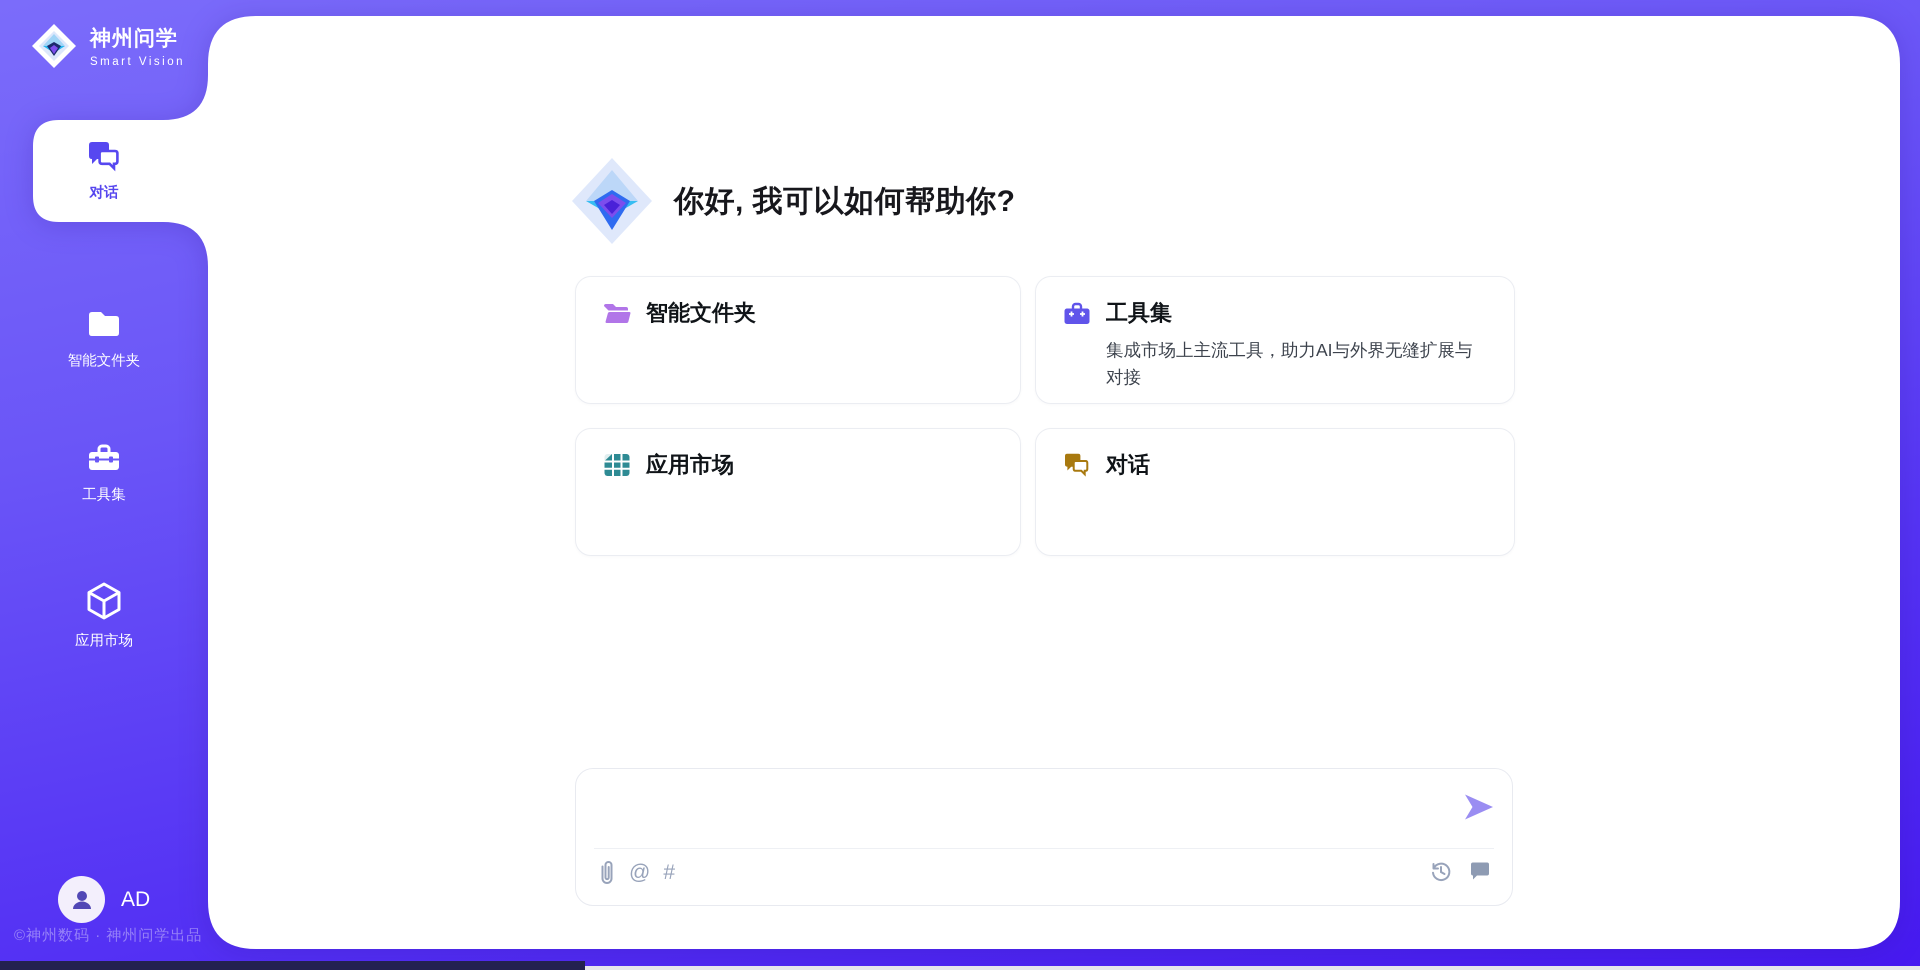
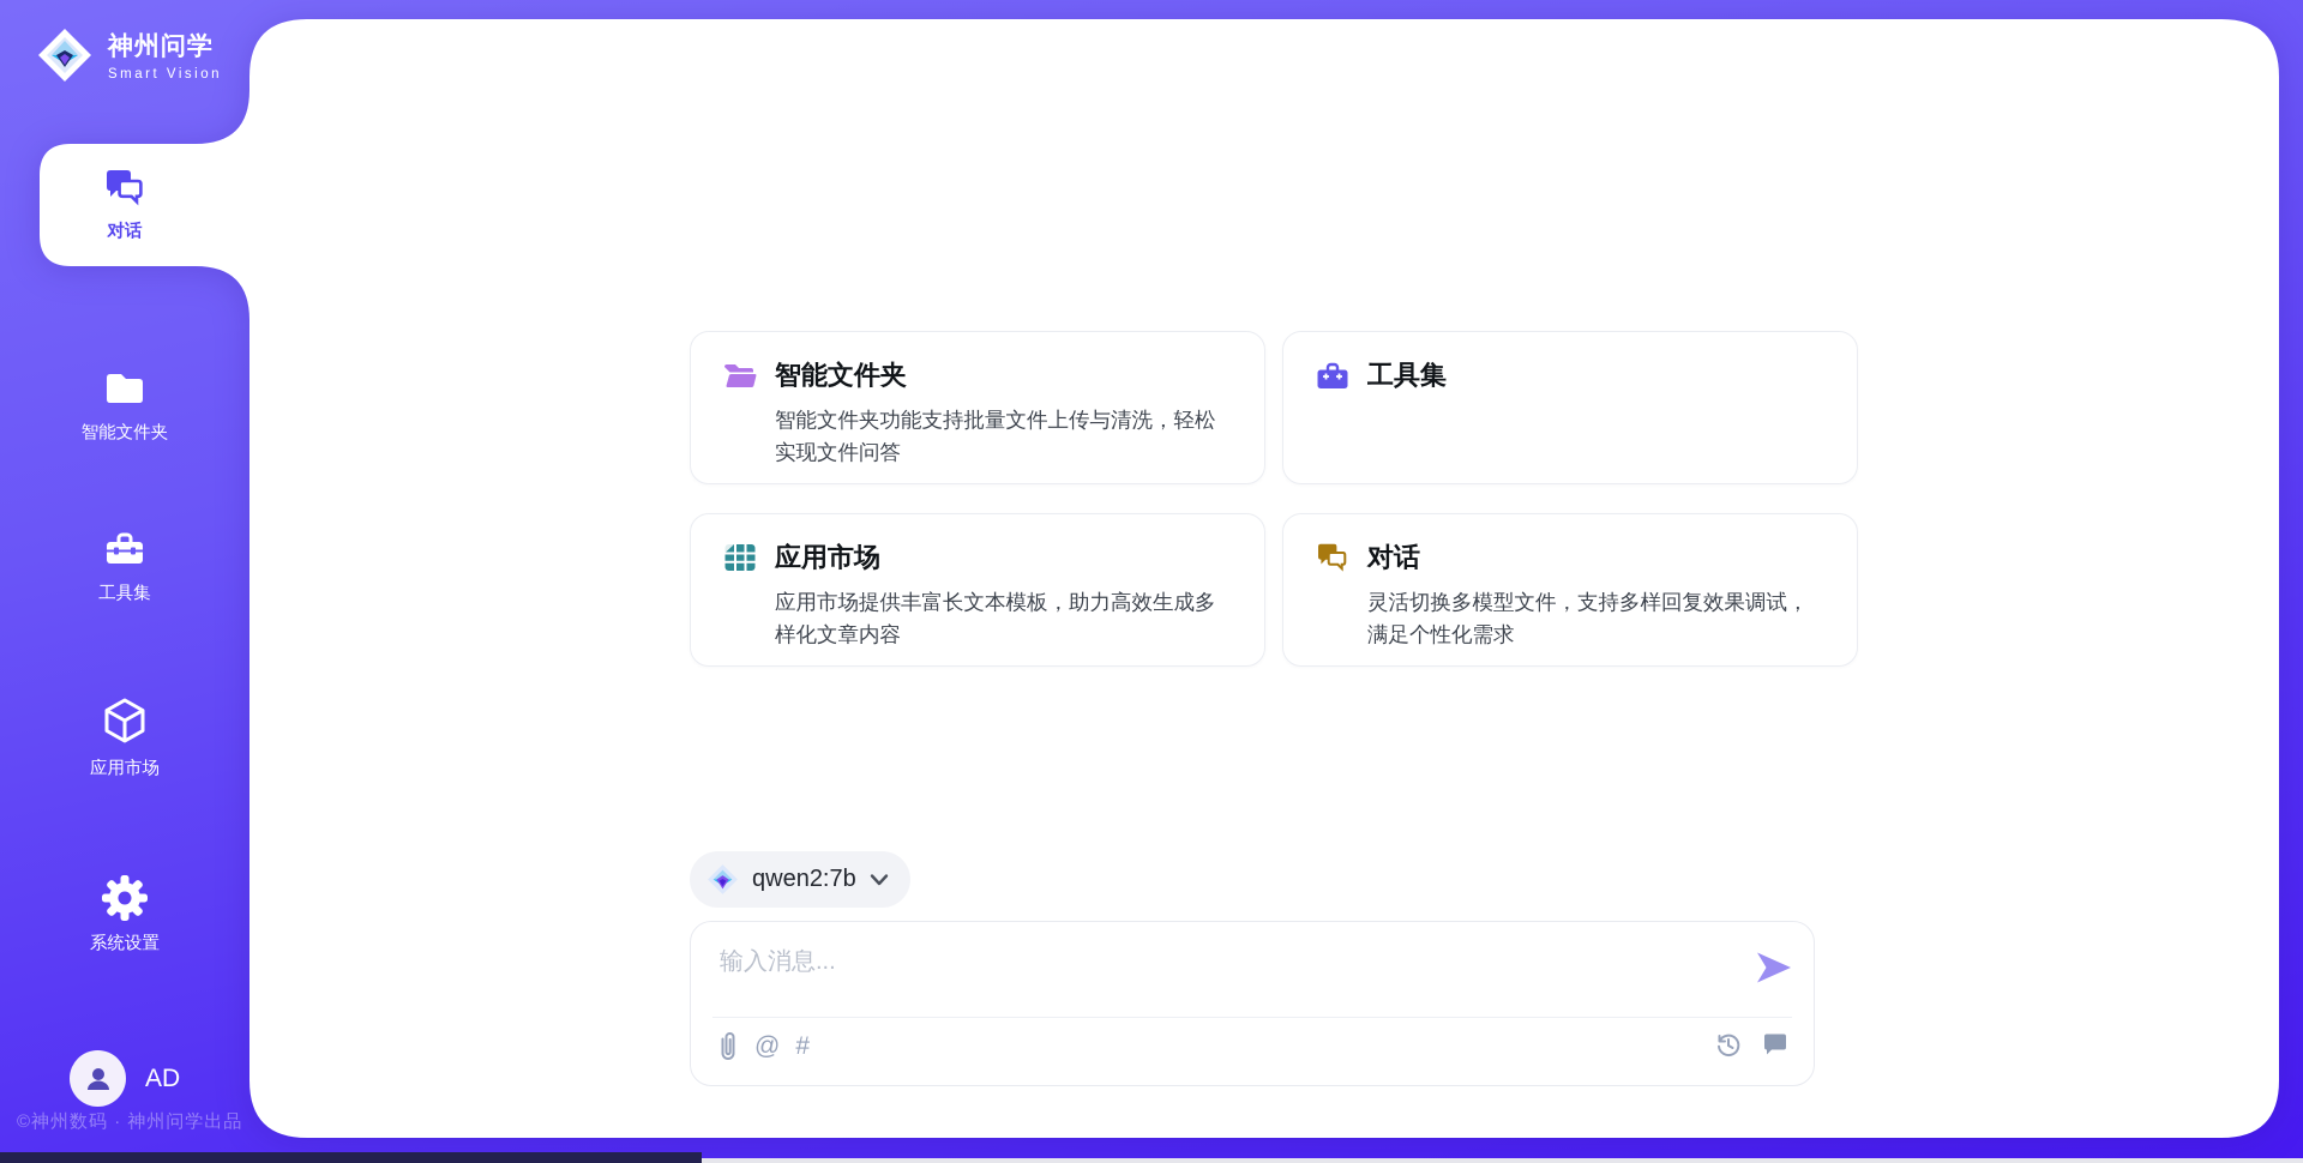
  神州问学
  Smart Vision
  对话
  智能文件夹
  工具集
  应用市场
+ 系统设置
  AD
  ©神州数码 · 神州问学出品
- 你好, 我可以如何帮助你?
  智能文件夹
+ 智能文件夹功能支持批量文件上传与清洗，轻松实现文件问答
  工具集
- 集成市场上主流工具，助力AI与外界无缝扩展与对接
  应用市场
+ 应用市场提供丰富长文本模板，助力高效生成多样化文章内容
  对话
+ 灵活切换多模型文件，支持多样回复效果调试，满足个性化需求
+ qwen2:7b
+ 输入消息...
  @
  #
